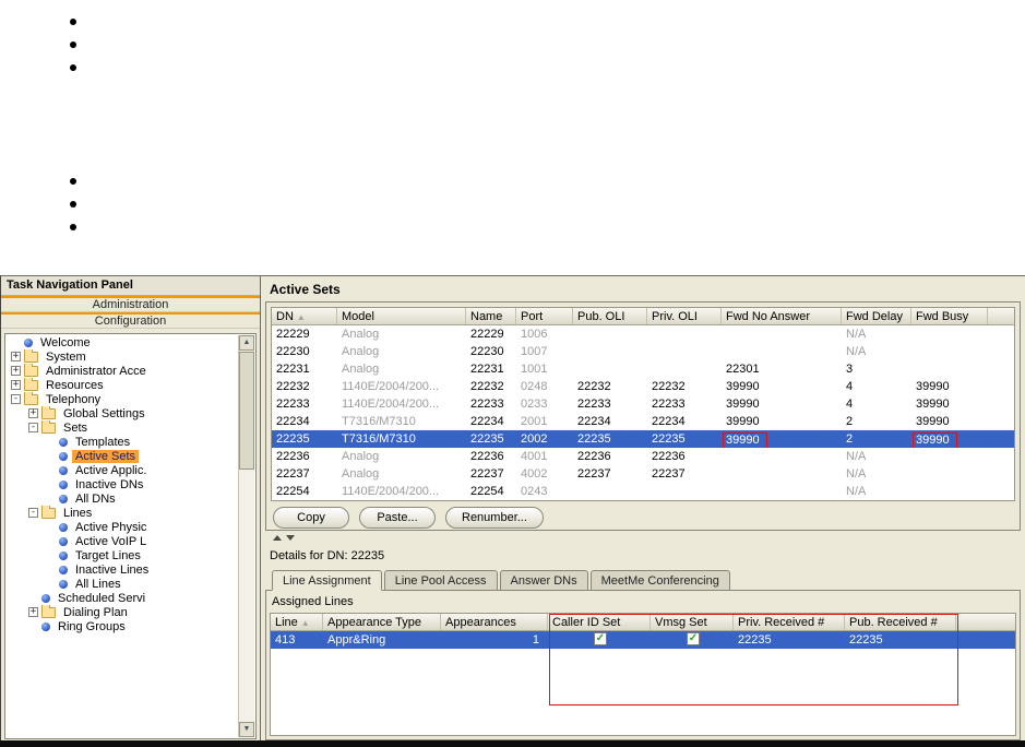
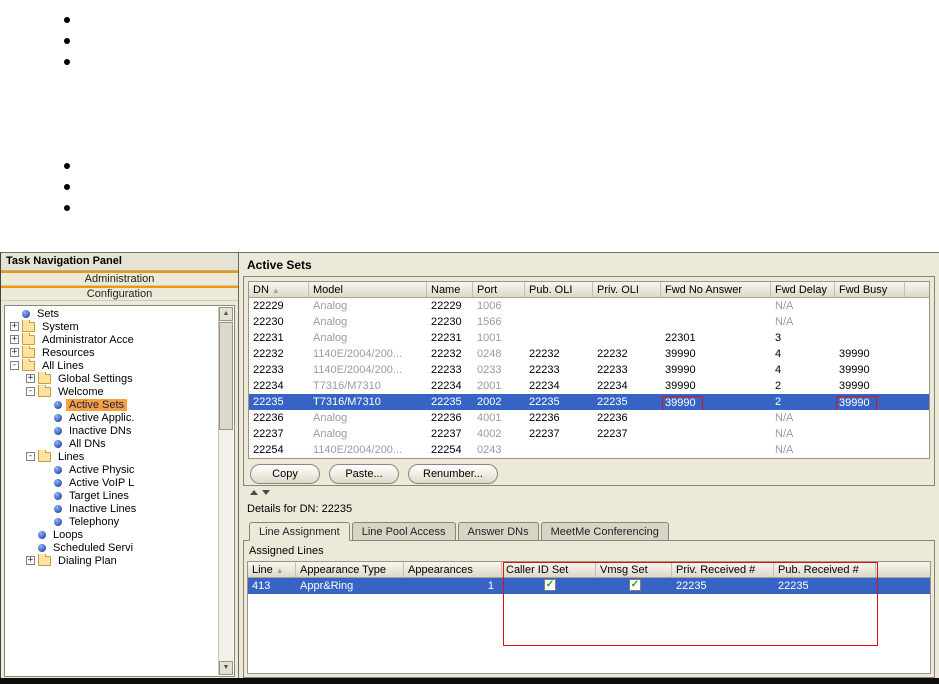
  Task Navigation Panel
  Administration
  Configuration
- Welcome
+ Sets
  +
  System
  +
  Administrator Acce
  +
  Resources
  -
- Telephony
+ All Lines
  +
  Global Settings
  -
- Sets
+ Welcome
- Templates
  Active Sets
  Active Applic.
  Inactive DNs
  All DNs
  -
  Lines
  Active Physic
  Active VoIP L
  Target Lines
  Inactive Lines
- All Lines
+ Telephony
+ Loops
  Scheduled Servi
  +
  Dialing Plan
- Ring Groups
  Active Sets
  DN
  ▲
  Model
  Name
  Port
  Pub. OLI
  Priv. OLI
  Fwd No Answer
  Fwd Delay
  Fwd Busy
  22229
  Analog
  22229
  1006
  N/A
  22230
  Analog
  22230
- 1007
+ 1566
  N/A
  22231
  Analog
  22231
  1001
  22301
  3
  22232
  1140E/2004/200...
  22232
  0248
  22232
  22232
  39990
  4
  39990
  22233
  1140E/2004/200...
  22233
  0233
  22233
  22233
  39990
  4
  39990
  22234
  T7316/M7310
  22234
  2001
  22234
  22234
  39990
  2
  39990
  22235
  T7316/M7310
  22235
  2002
  22235
  22235
  39990
  2
  39990
  22236
  Analog
  22236
  4001
  22236
  22236
  N/A
  22237
  Analog
  22237
  4002
  22237
  22237
  N/A
  22254
  1140E/2004/200...
  22254
  0243
  N/A
  Copy
  Paste...
  Renumber...
  Details for DN: 22235
  Line Assignment
  Line Pool Access
  Answer DNs
  MeetMe Conferencing
  Assigned Lines
  Line
  ▲
  Appearance Type
  Appearances
  Caller ID Set
  Vmsg Set
  Priv. Received #
  Pub. Received #
  413
  Appr&Ring
  1
  ✓
  ✓
  22235
  22235
